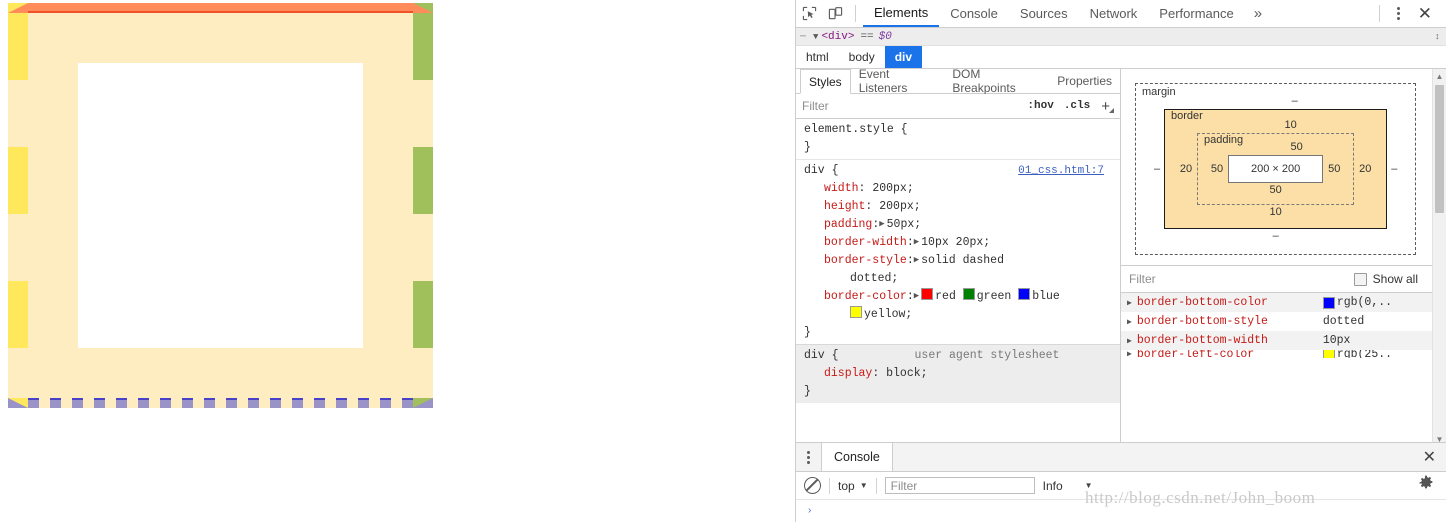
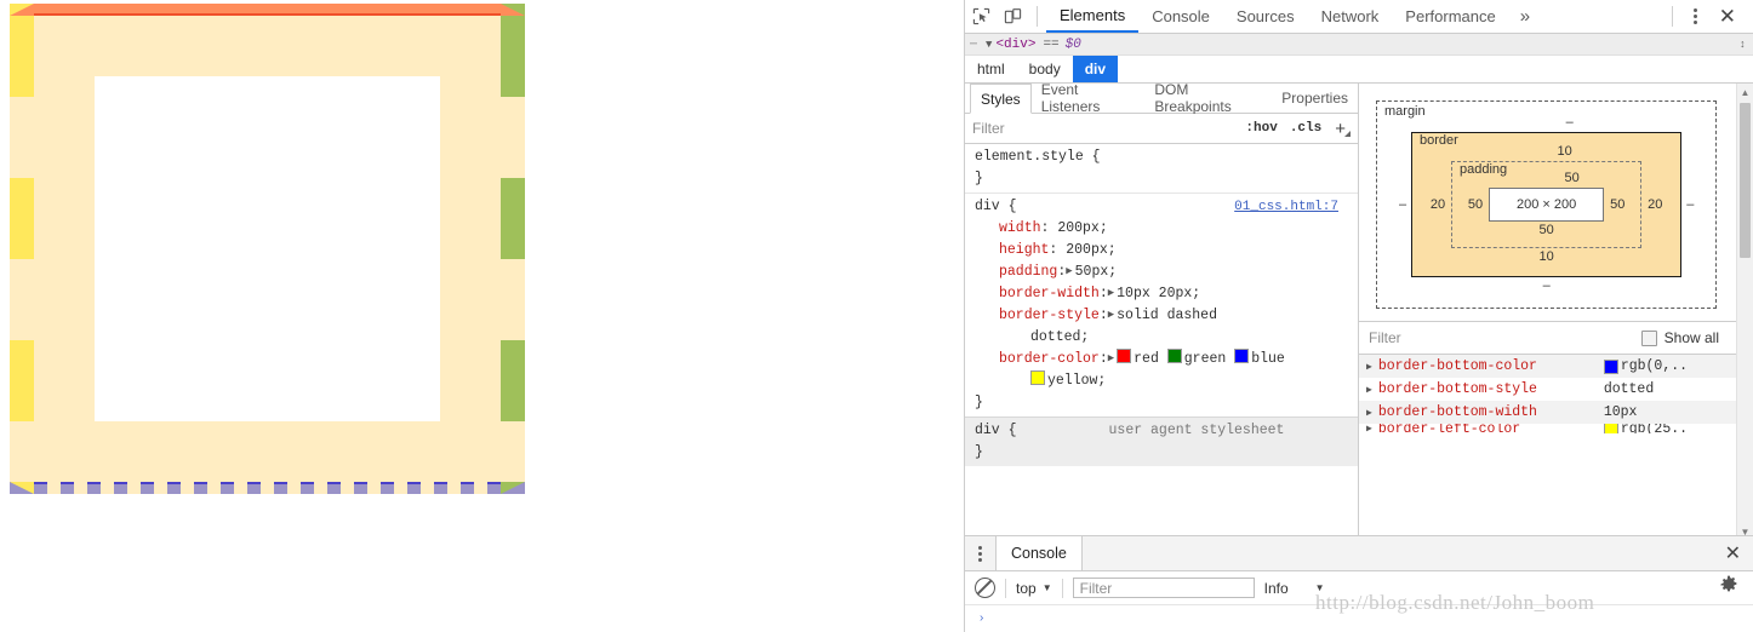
  Elements
  Console
  Sources
  Network
  Performance
  »
  ✕
  ⋯
  ▼
  <div>
  ==
  $0
  ↕
  html
  body
  div
  Styles
  Event Listeners
  DOM Breakpoints
  Properties
  Filter
  :hov
  .cls
  +
  element.style {
  }
  01_css.html:7
  div {
  width: 200px;
  height: 200px;
  padding:▶ 50px;
  border-width:▶ 10px 20px;
  border-style:▶ solid dashed
  dotted;
  border-color:▶ red green blue
  yellow;
  }
  div { user agent stylesheet
- display: block;
  }
  margin
  –
  –
  border
  10
  20
  padding
  50
  50
  200 × 200
  50
  50
  20
  10
  –
  –
  Filter
  Show all
  ▶
  border-bottom-color
  rgb(0,..
  ▶
  border-bottom-style
  dotted
  ▶
  border-bottom-width
  10px
  ▶
  border-left-color
  rgb(25..
  ▲
  ▼
  Console
  ✕
  top
  ▼
  Filter
  Info
  ▼
  ›
  http://blog.csdn.net/John_boom
